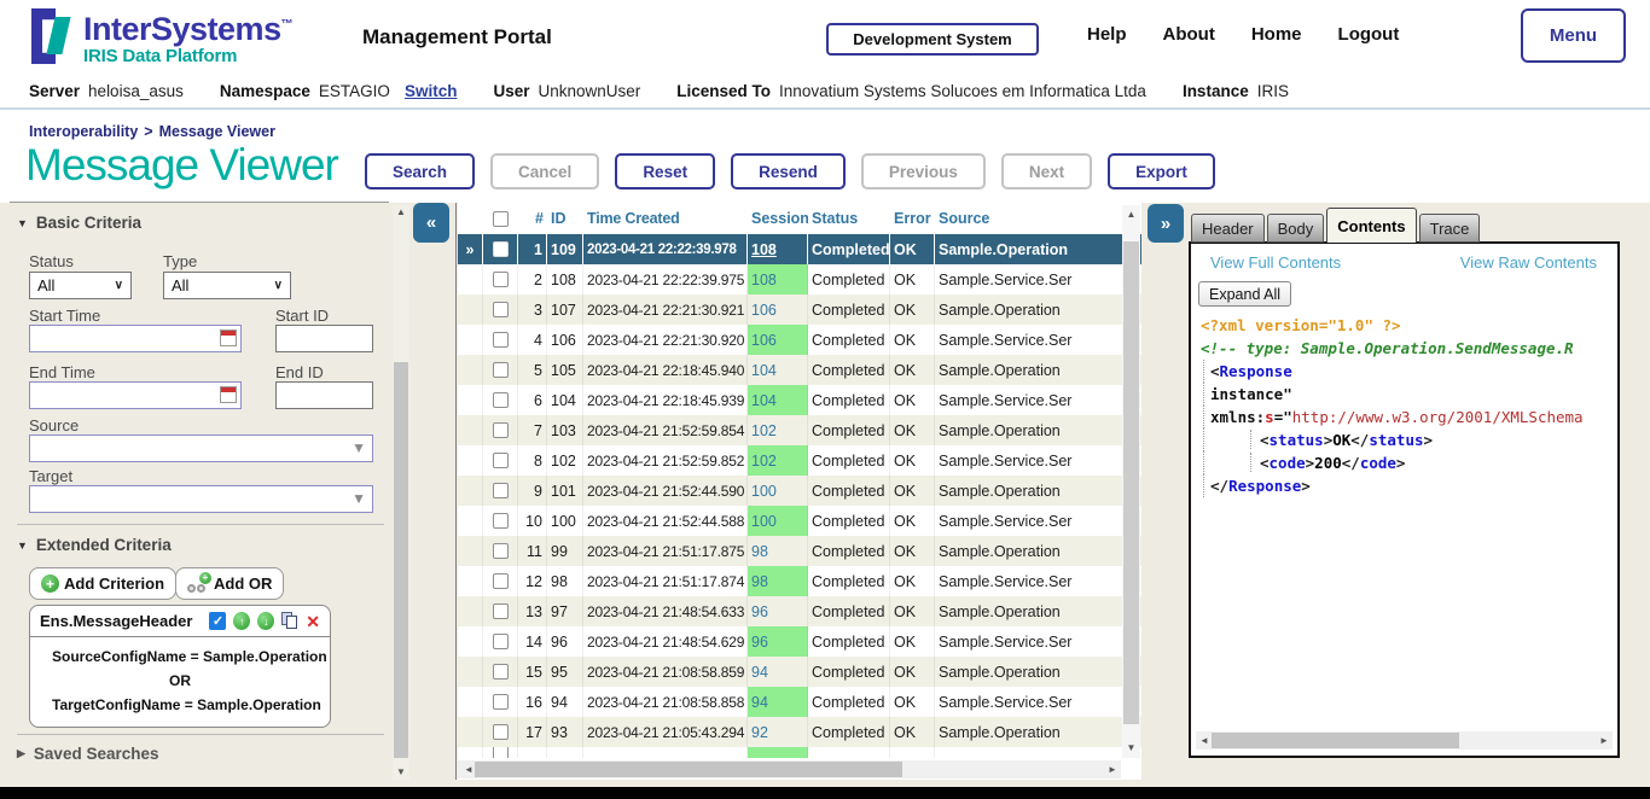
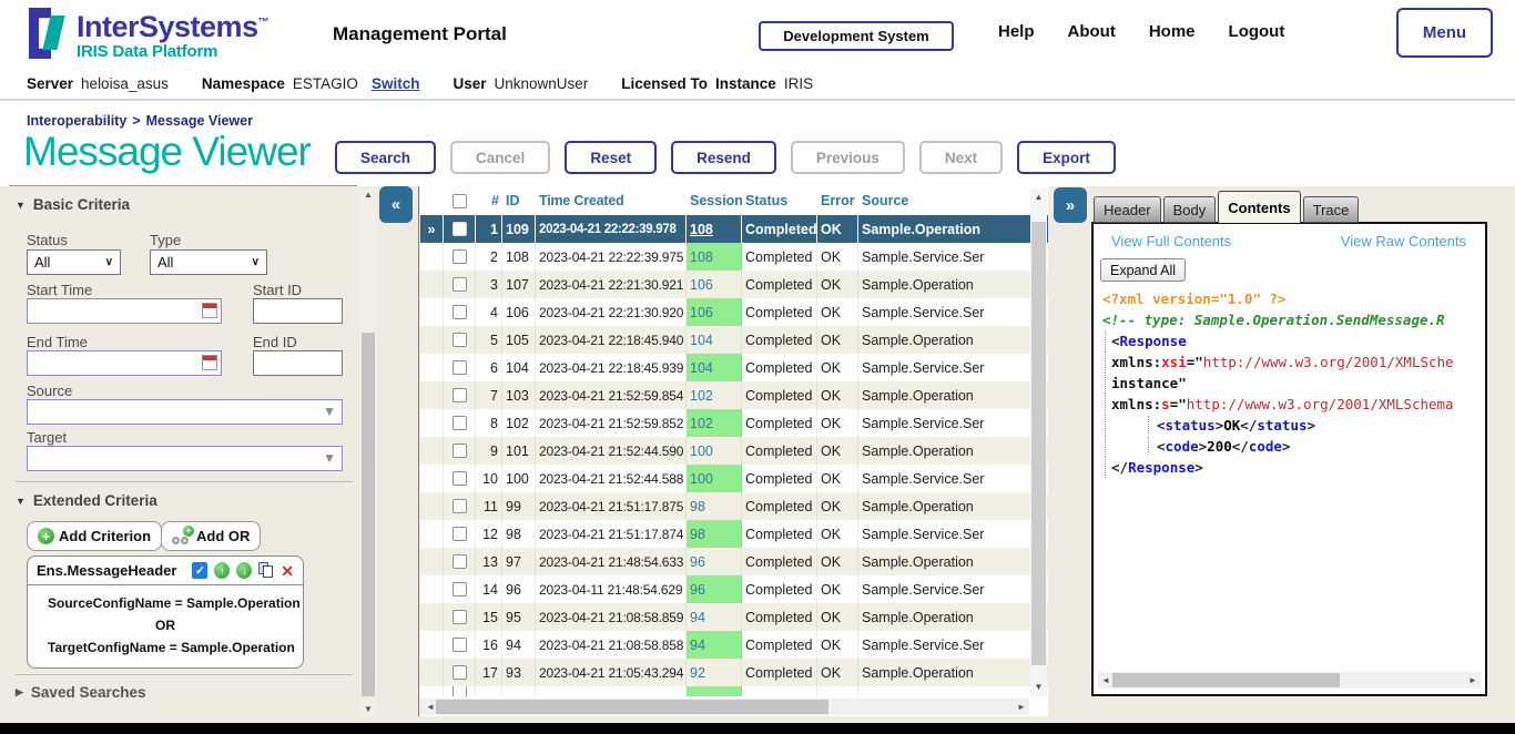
  InterSystems™
  IRIS Data Platform
  Management Portal
  Development System
  Help
  About
  Home
  Logout
  Menu
  Server
  heloisa_asus
  Namespace
  ESTAGIO
  Switch
  User
  UnknownUser
  Licensed To
- Innovatium Systems Solucoes em Informatica Ltda
  Instance
  IRIS
  Interoperability > Message Viewer
  Message Viewer
  Search
  Cancel
  Reset
  Resend
  Previous
  Next
  Export
  ▼
  Basic Criteria
  Status
  Type
  All
  ∨
  All
  ∨
  Start Time
  Start ID
  End Time
  End ID
  Source
  ▼
  Target
  ▼
  ▼
  Extended Criteria
  +
  Add Criterion
  +
  Add OR
  Ens.MessageHeader
  ✓
  ↑
  ↓
  ✕
  SourceConfigName = Sample.Operation
  OR
  TargetConfigName = Sample.Operation
  ▶
  Saved Searches
  ▲
  ▼
  «
  #
  ID
  Time Created
  Session
  Status
  Error
  Source
  »
  1
  109
  2023-04-21 22:22:39.978
  108
  Completed
  OK
  Sample.Operation
  2
  108
  2023-04-21 22:22:39.975
  108
  Completed
  OK
  Sample.Service.Ser
  3
  107
  2023-04-21 22:21:30.921
  106
  Completed
  OK
  Sample.Operation
  4
  106
  2023-04-21 22:21:30.920
  106
  Completed
  OK
  Sample.Service.Ser
  5
  105
  2023-04-21 22:18:45.940
  104
  Completed
  OK
  Sample.Operation
  6
  104
  2023-04-21 22:18:45.939
  104
  Completed
  OK
  Sample.Service.Ser
  7
  103
  2023-04-21 21:52:59.854
  102
  Completed
  OK
  Sample.Operation
  8
  102
  2023-04-21 21:52:59.852
  102
  Completed
  OK
  Sample.Service.Ser
  9
  101
  2023-04-21 21:52:44.590
  100
  Completed
  OK
  Sample.Operation
  10
  100
  2023-04-21 21:52:44.588
  100
  Completed
  OK
  Sample.Service.Ser
  11
  99
  2023-04-21 21:51:17.875
  98
  Completed
  OK
  Sample.Operation
  12
  98
  2023-04-21 21:51:17.874
  98
  Completed
  OK
  Sample.Service.Ser
  13
  97
  2023-04-21 21:48:54.633
  96
  Completed
  OK
  Sample.Operation
  14
  96
- 2023-04-21 21:48:54.629
+ 2023-04-11 21:48:54.629
  96
  Completed
  OK
  Sample.Service.Ser
  15
  95
  2023-04-21 21:08:58.859
  94
  Completed
  OK
  Sample.Operation
  16
  94
  2023-04-21 21:08:58.858
  94
  Completed
  OK
  Sample.Service.Ser
  17
  93
  2023-04-21 21:05:43.294
  92
  Completed
  OK
  Sample.Operation
  ▲
  ▼
  ◄
  ►
  »
  Header
  Body
  Contents
  Trace
  View Full Contents
  View Raw Contents
  Expand All
  <?xml version="1.0" ?>
  <!-- type: Sample.Operation.SendMessage.R
  <Response
+ xmlns:xsi="http://www.w3.org/2001/XMLSche
  instance"
  xmlns:s="http://www.w3.org/2001/XMLSchema
  <status>OK</status>
  <code>200</code>
  </Response>
  ◄
  ►
